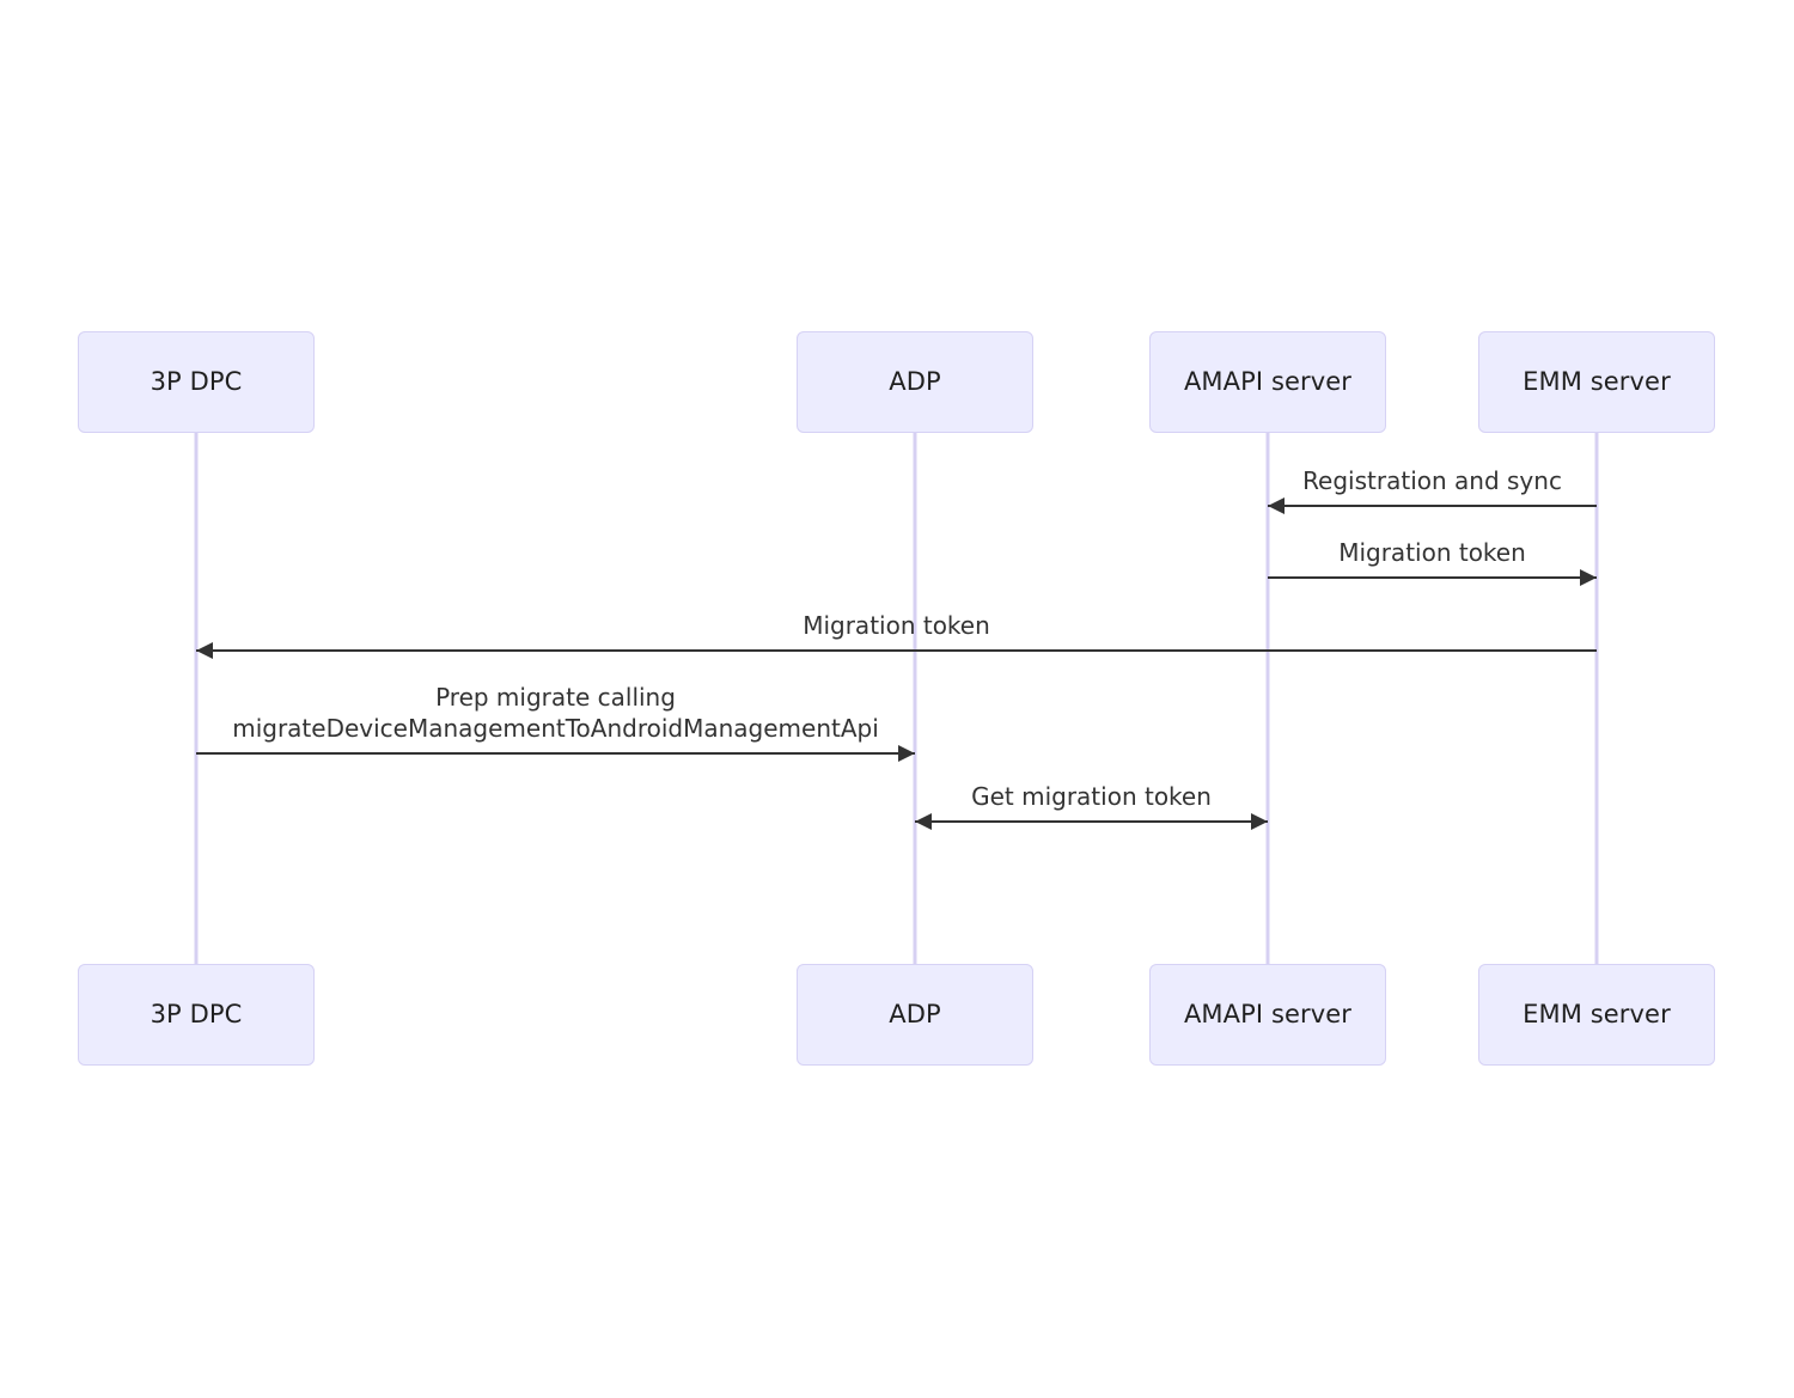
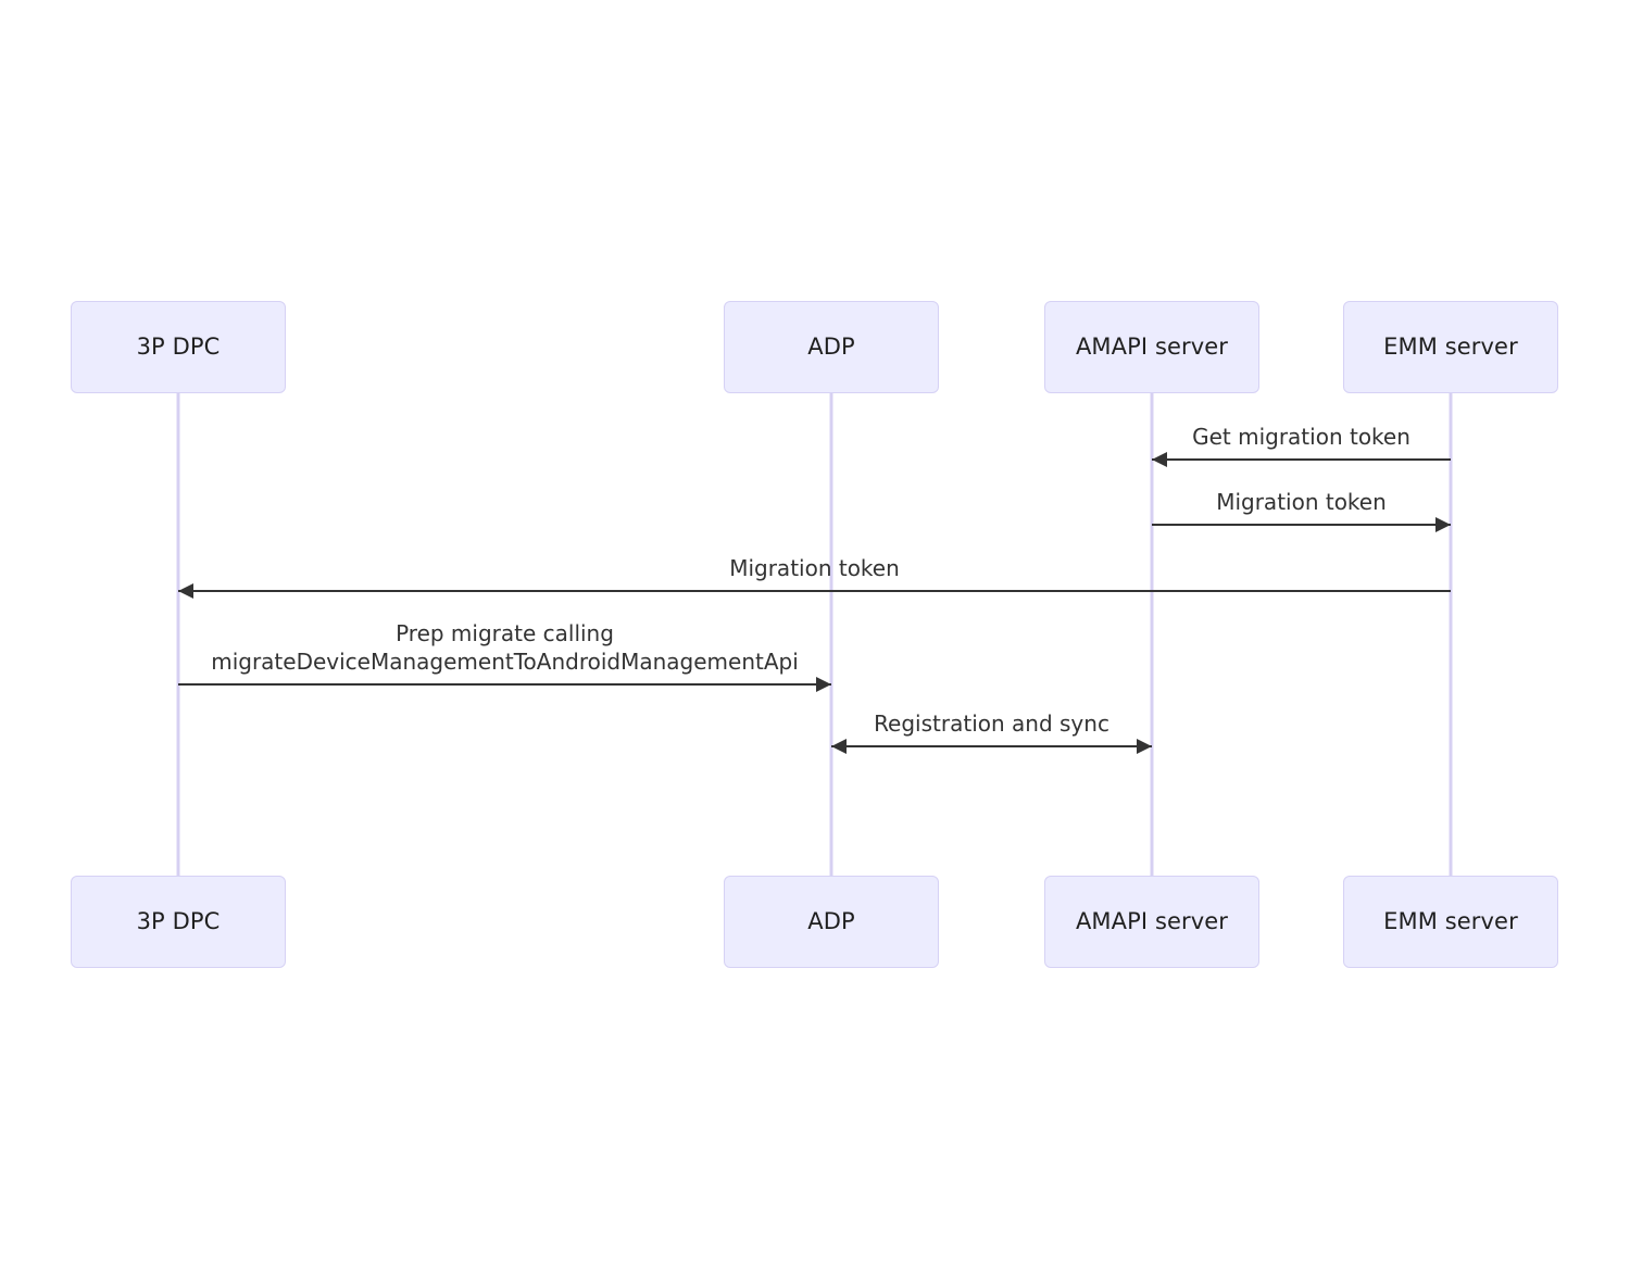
  3P DPC
  3P DPC
  ADP
  ADP
  AMAPI server
  AMAPI server
  EMM server
  EMM server
- Registration and sync
+ Get migration token
  Migration token
  Migration token
  Prep migrate calling
  migrateDeviceManagementToAndroidManagementApi
- Get migration token
+ Registration and sync
